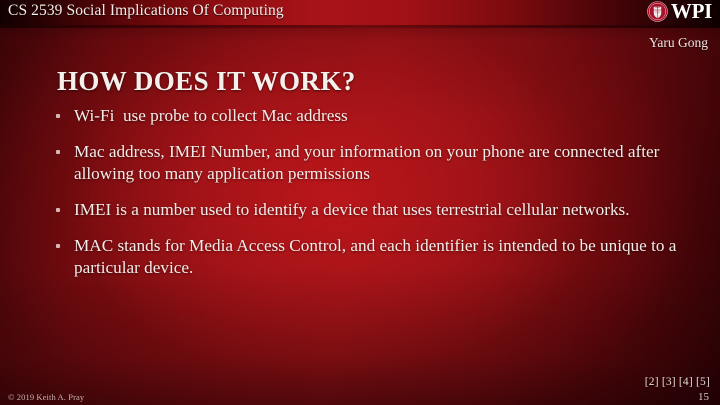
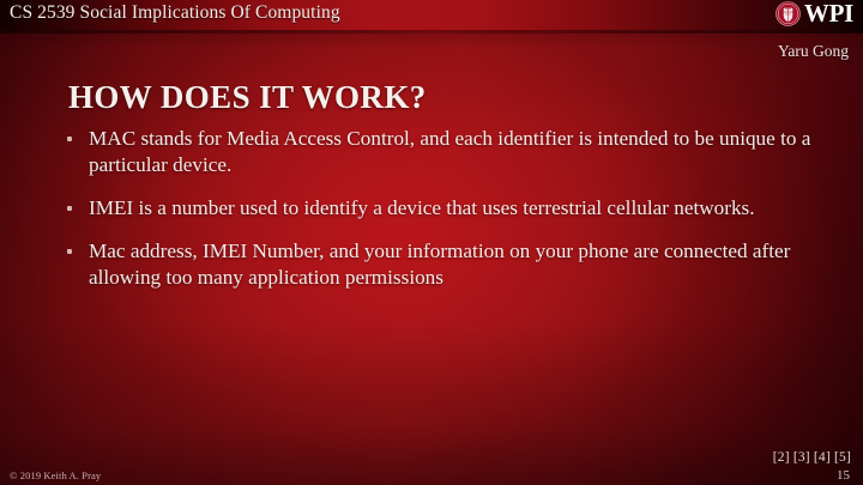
  CS 2539 Social Implications Of Computing
  WPI
  Yaru Gong
  HOW DOES IT WORK?
- Wi-Fi use probe to collect Mac address
- Mac address, IMEI Number, and your information on your phone are connected after allowing too many application permissions
+ MAC stands for Media Access Control, and each identifier is intended to be unique to a particular device.
  IMEI is a number used to identify a device that uses terrestrial cellular networks.
- MAC stands for Media Access Control, and each identifier is intended to be unique to a particular device.
+ Mac address, IMEI Number, and your information on your phone are connected after allowing too many application permissions
  [2] [3] [4] [5]
  © 2019 Keith A. Pray
  15
